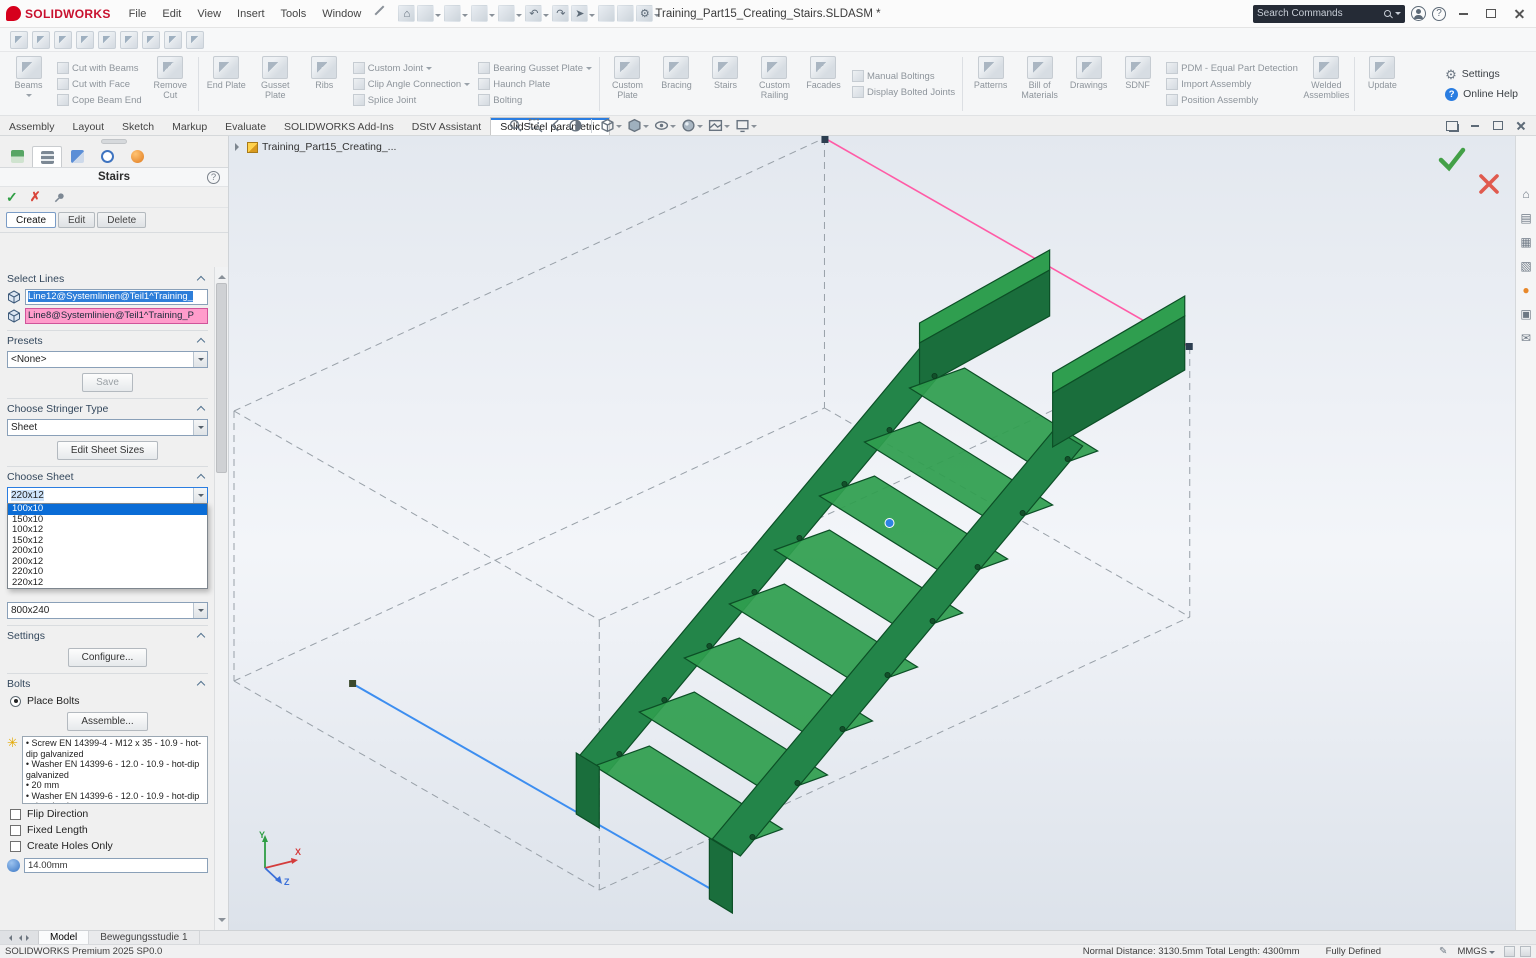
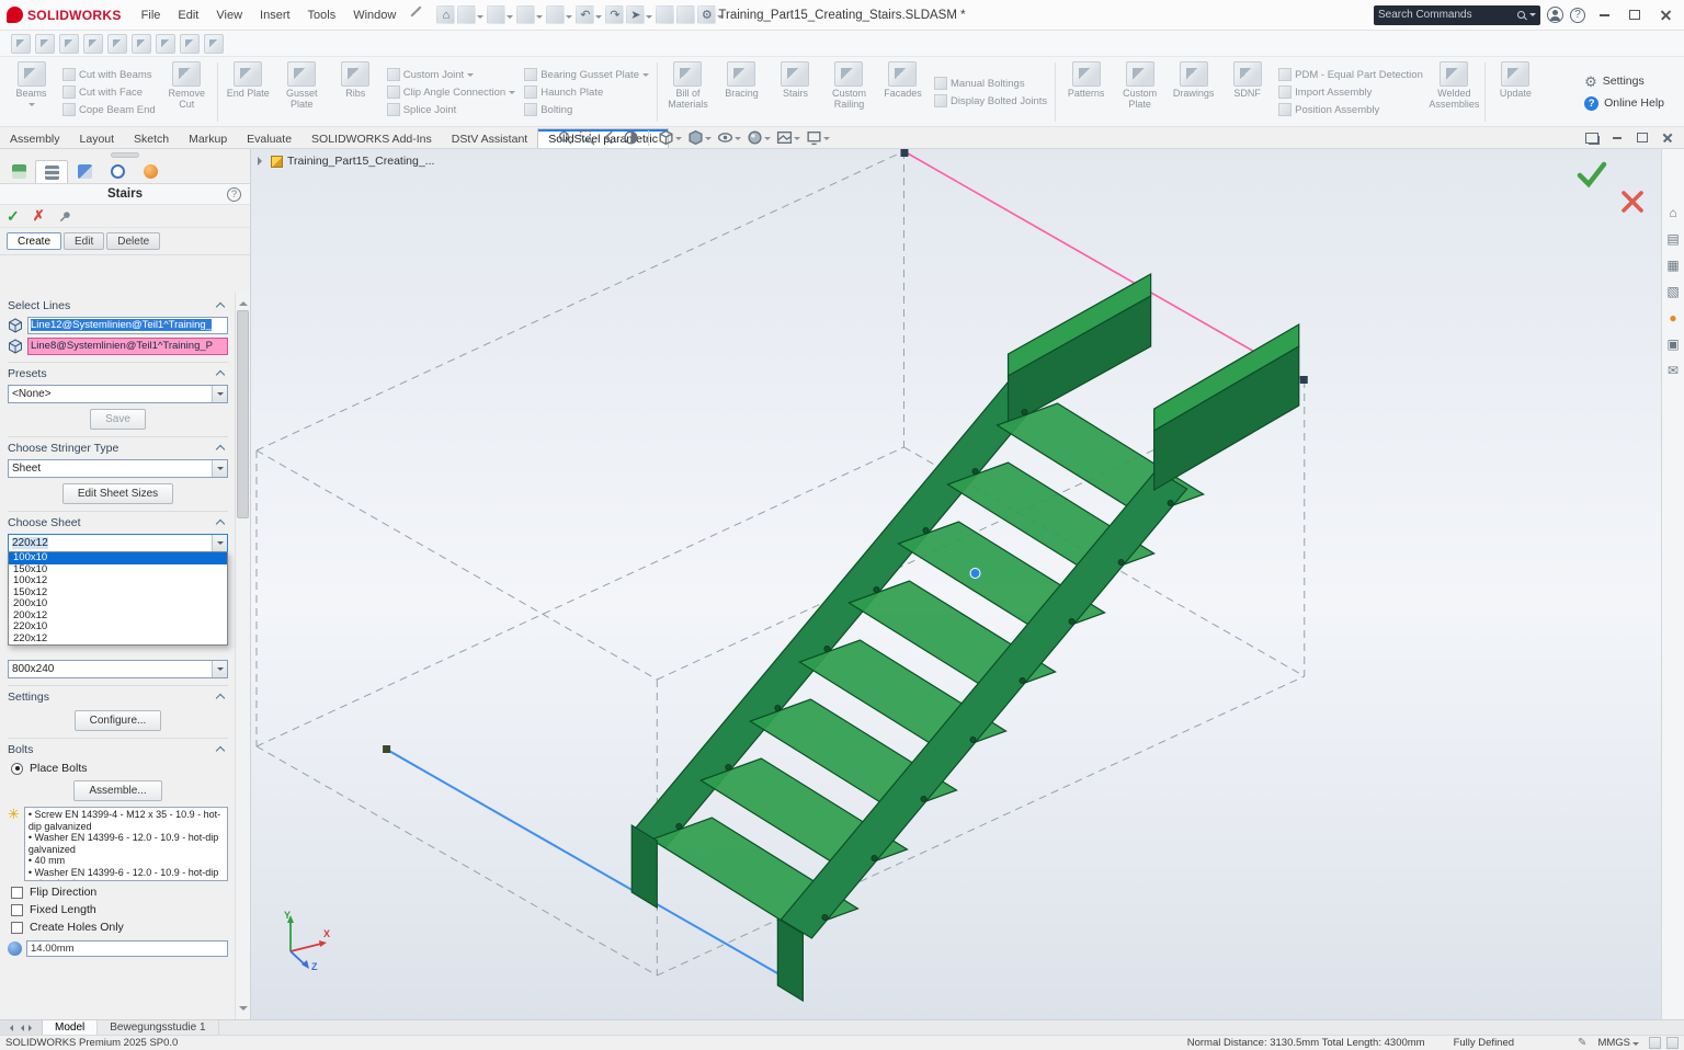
  SOLIDWORKS
  File
  Edit
  View
  Insert
  Tools
  Window
  ⌂
  ↶
  ↷
  ➤
  ⚙
  Training_Part15_Creating_Stairs.SLDASM *
  Search Commands
  ?
  Beams
  Cut with Beams
  Cut with Face
  Cope Beam End
  Remove Cut
  End Plate
  Gusset Plate
  Ribs
  Custom Joint
  Clip Angle Connection
  Splice Joint
  Bearing Gusset Plate
  Haunch Plate
  Bolting
- Custom Plate
+ Bill of Materials
  Bracing
  Stairs
  Custom Railing
  Facades
  Manual Boltings
  Display Bolted Joints
  Patterns
- Bill of Materials
+ Custom Plate
  Drawings
  SDNF
  PDM - Equal Part Detection
  Import Assembly
  Position Assembly
  Welded Assemblies
  Update
  ⚙
  Settings
  ?
  Online Help
  Assembly
  Layout
  Sketch
  Markup
  Evaluate
  SOLIDWORKS Add-Ins
  DStV Assistant
  SoldSteelaraetic
  Stairs
  ?
  ✓
  ✗
  Create
  Edit
  Delete
  Select Lines
  Line12@Systemlinien@Teil1^Training_
  Line8@Systemlinien@Teil1^Training_P
  Presets
  <None>
  Save
  Choose Stringer Type
  Sheet
  Edit Sheet Sizes
  Choose Sheet
  220x12
  100x10
  150x10
  100x12
  150x12
  200x10
  200x12
  220x10
  220x12
  800x240
  Settings
  Configure...
  Bolts
  Place Bolts
  Assemble...
  ✳
  • Screw EN 14399-4 - M12 x 35 - 10.9 - hot-dip galvanized
  • Washer EN 14399-6 - 12.0 - 10.9 - hot-dip galvanized
- • 20 mm
+ • 40 mm
  • Washer EN 14399-6 - 12.0 - 10.9 - hot-dip
  Flip Direction
  Fixed Length
  Create Holes Only
  14.00mm
  Training_Part15_Creating_...
  Y
  X
  Z
  ⌂
  ▤
  ▦
  ▧
  ●
  ▣
  ✉
  Model
  Bewegungsstudie 1
  SOLIDWORKS Premium 2025 SP0.0
  Normal Distance: 3130.5mm Total Length: 4300mm
  Fully Defined
  ✎
  MMGS
